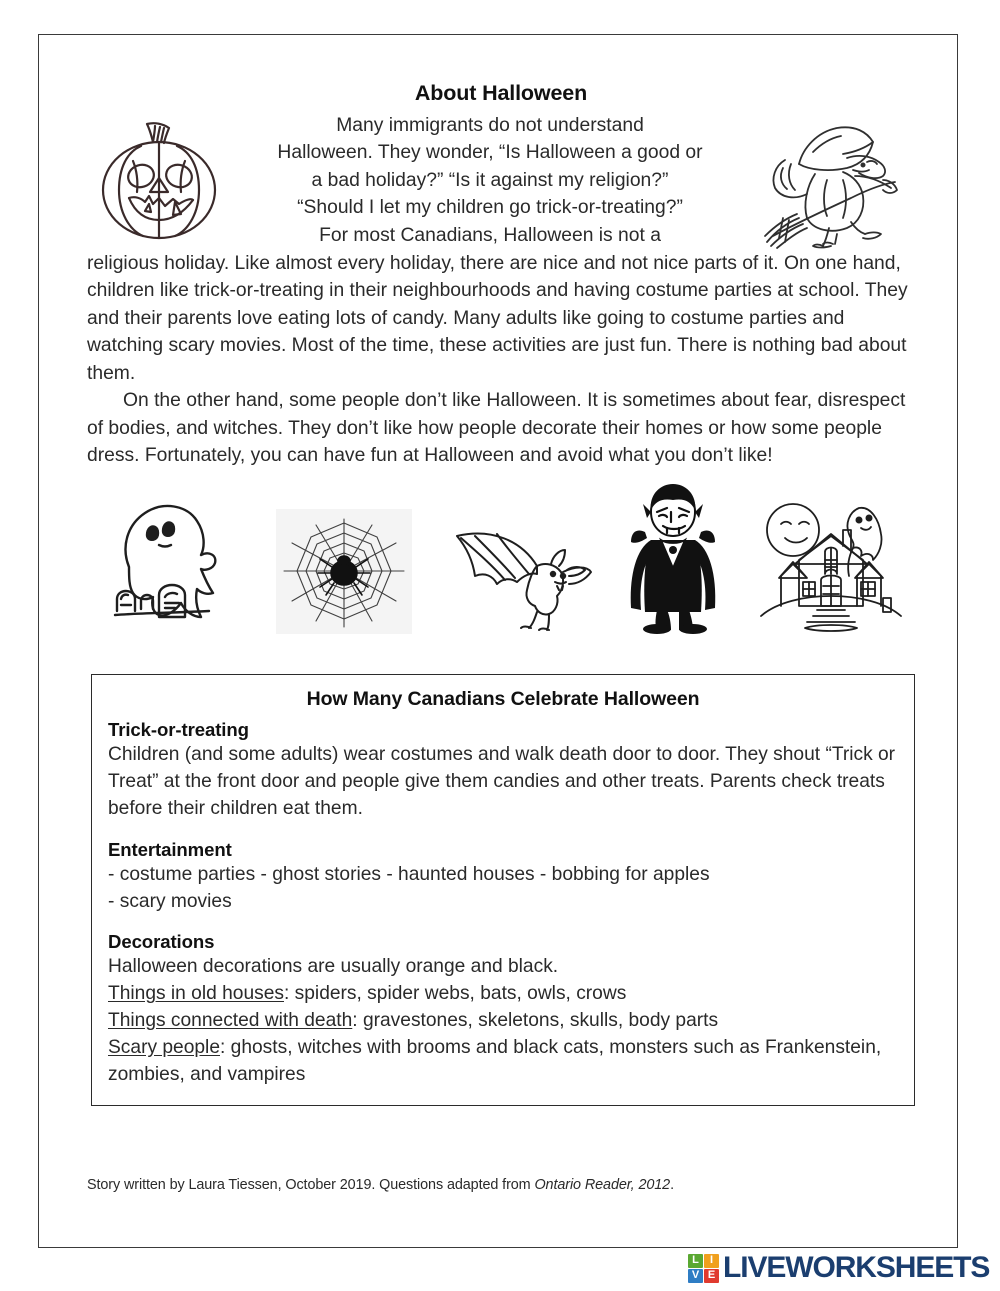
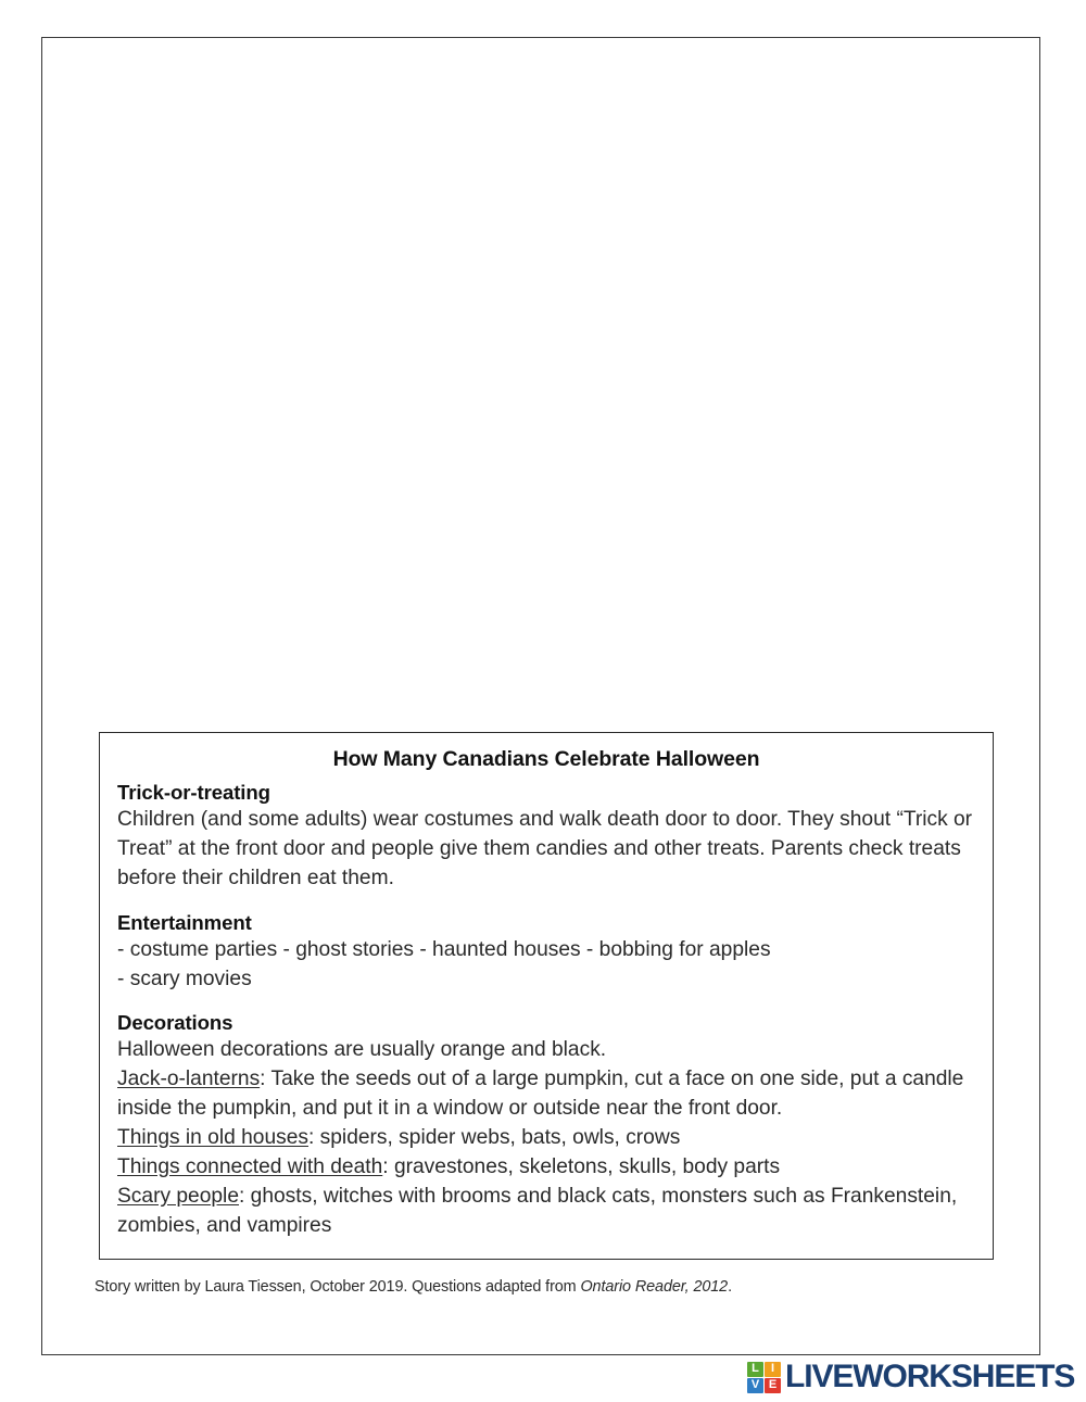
- About Halloween
- Many immigrants do not understand
- Halloween. They wonder, “Is Halloween a good or
- a bad holiday?” “Is it against my religion?”
- “Should I let my children go trick-or-treating?”
- For most Canadians, Halloween is not a
- religious holiday. Like almost every holiday, there are nice and not nice parts of it. On one hand, children like trick-or-treating in their neighbourhoods and having costume parties at school. They and their parents love eating lots of candy. Many adults like going to costume parties and watching scary movies. Most of the time, these activities are just fun. There is nothing bad about them.
- On the other hand, some people don’t like Halloween. It is sometimes about fear, disrespect of bodies, and witches. They don’t like how people decorate their homes or how some people dress. Fortunately, you can have fun at Halloween and avoid what you don’t like!
  How Many Canadians Celebrate Halloween
  Trick-or-treating
  Children (and some adults) wear costumes and walk death door to door. They shout “Trick or Treat” at the front door and people give them candies and other treats. Parents check treats before their children eat them.
  Entertainment
  - costume parties - ghost stories - haunted houses - bobbing for apples
  - scary movies
  Decorations
  Halloween decorations are usually orange and black.
+ Jack-o-lanterns: Take the seeds out of a large pumpkin, cut a face on one side, put a candle inside the pumpkin, and put it in a window or outside near the front door.
  Things in old houses: spiders, spider webs, bats, owls, crows
  Things connected with death: gravestones, skeletons, skulls, body parts
  Scary people: ghosts, witches with brooms and black cats, monsters such as Frankenstein, zombies, and vampires
  Story written by Laura Tiessen, October 2019. Questions adapted from Ontario Reader, 2012.
  L
  I
  V
  E
  LIVEWORKSHEETS
